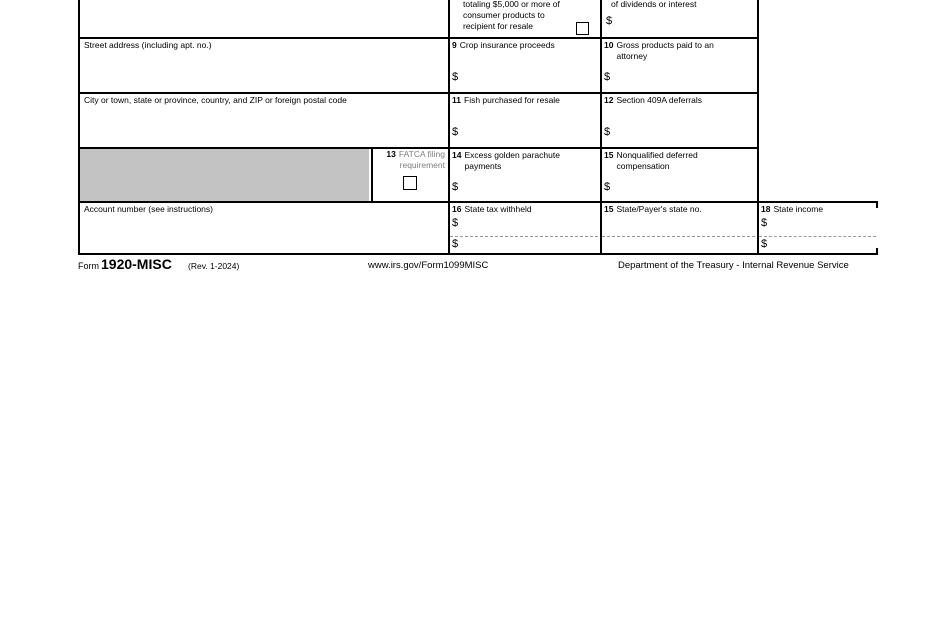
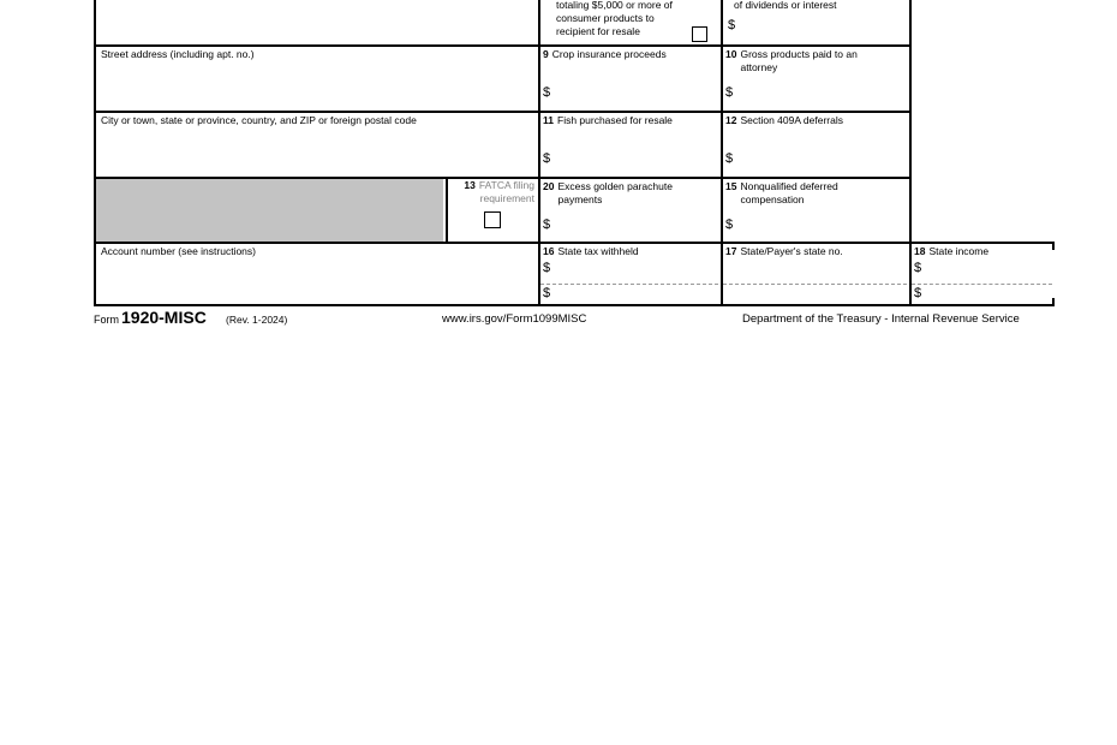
  totaling $5,000 or more of
  consumer products to
  recipient for resale
  of dividends or interest
  $
  Street address (including apt. no.)
  9 Crop insurance proceeds
  $
  10 Gross products paid to an
  attorney
  $
  City or town, state or province, country, and ZIP or foreign postal code
  11 Fish purchased for resale
  $
  12 Section 409A deferrals
  $
  13 FATCA filing
  requirement
- 14 Excess golden parachute
+ 20 Excess golden parachute
  payments
  $
  15 Nonqualified deferred
  compensation
  $
  Account number (see instructions)
  16 State tax withheld
  $
  $
- 15 State/Payer's state no.
+ 17 State/Payer's state no.
  18 State income
  $
  $
  Form
  1920-MISC
  (Rev. 1-2024)
  www.irs.gov/Form1099MISC
  Department of the Treasury - Internal Revenue Service
